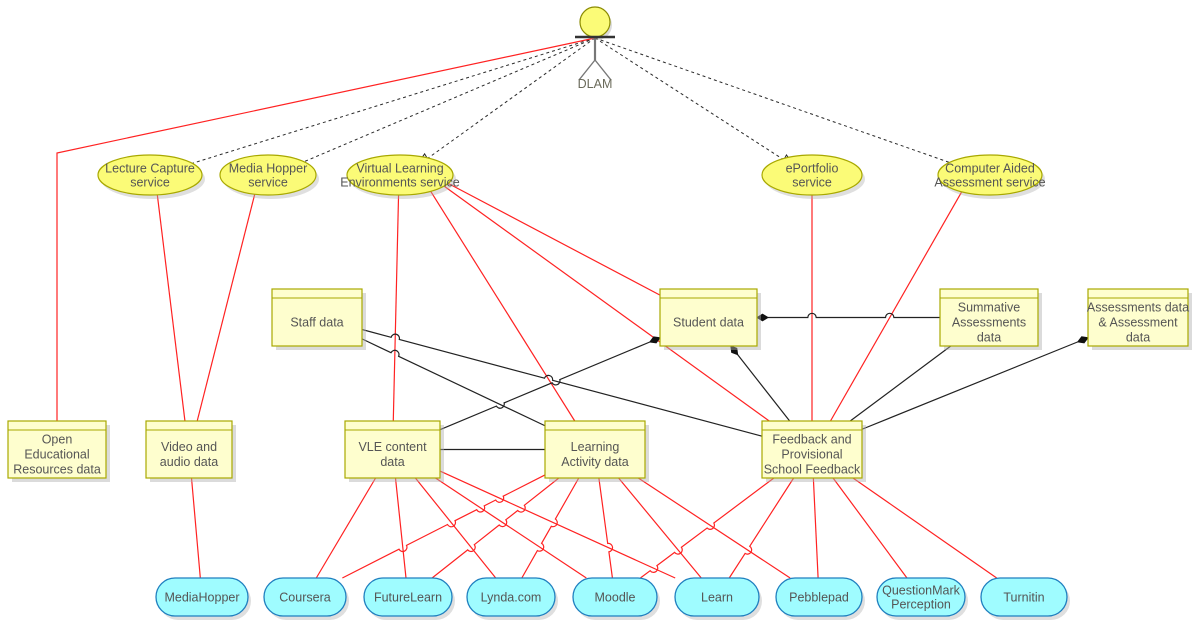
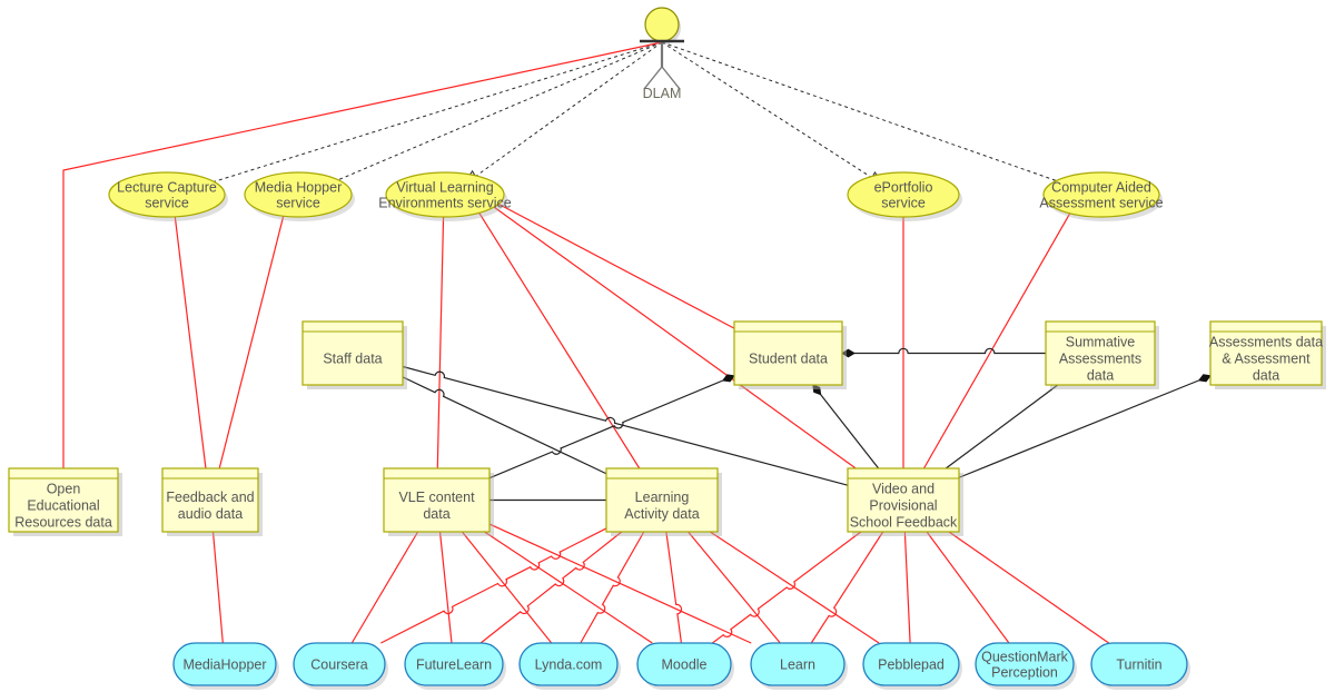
  DLAM
  Lecture Capture
  service
  Media Hopper
  service
  Virtual Learning
  Environments service
  ePortfolio
  service
  Computer Aided
  Assessment service
  Open
  Educational
  Resources data
- Video and
+ Feedback and
  audio data
  Staff data
  VLE content
  data
  Learning
  Activity data
  Student data
- Feedback and
+ Video and
  Provisional
  School Feedback
  Summative
  Assessments
  data
  Assessments data
  & Assessment
  data
  MediaHopper
  Coursera
  FutureLearn
  Lynda.com
  Moodle
  Learn
  Pebblepad
  QuestionMark
  Perception
  Turnitin
